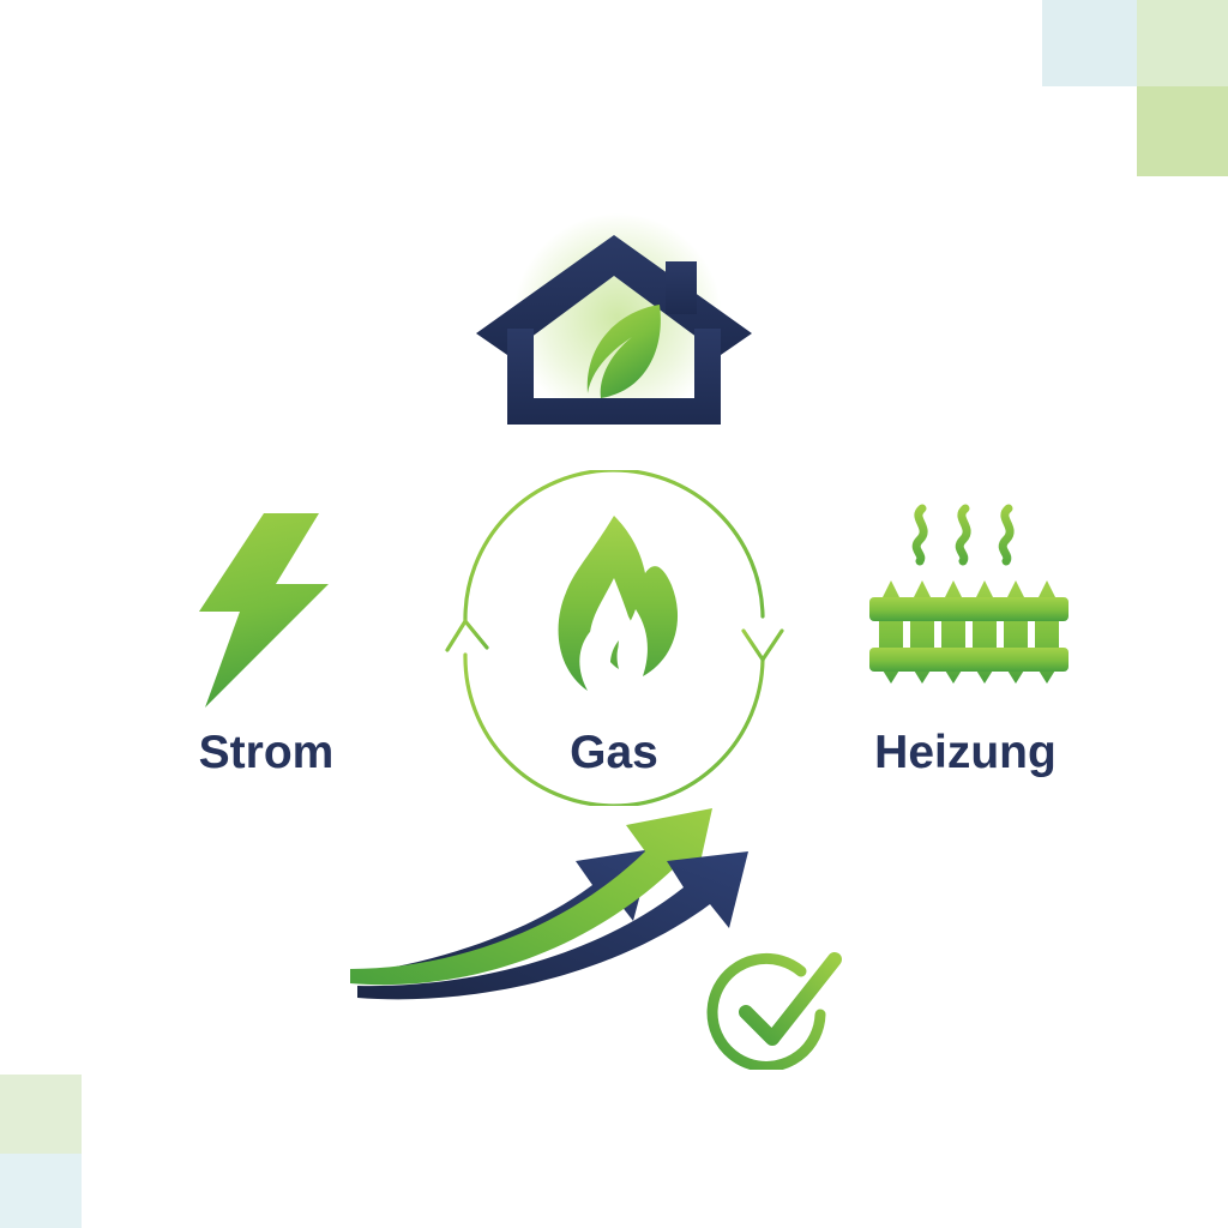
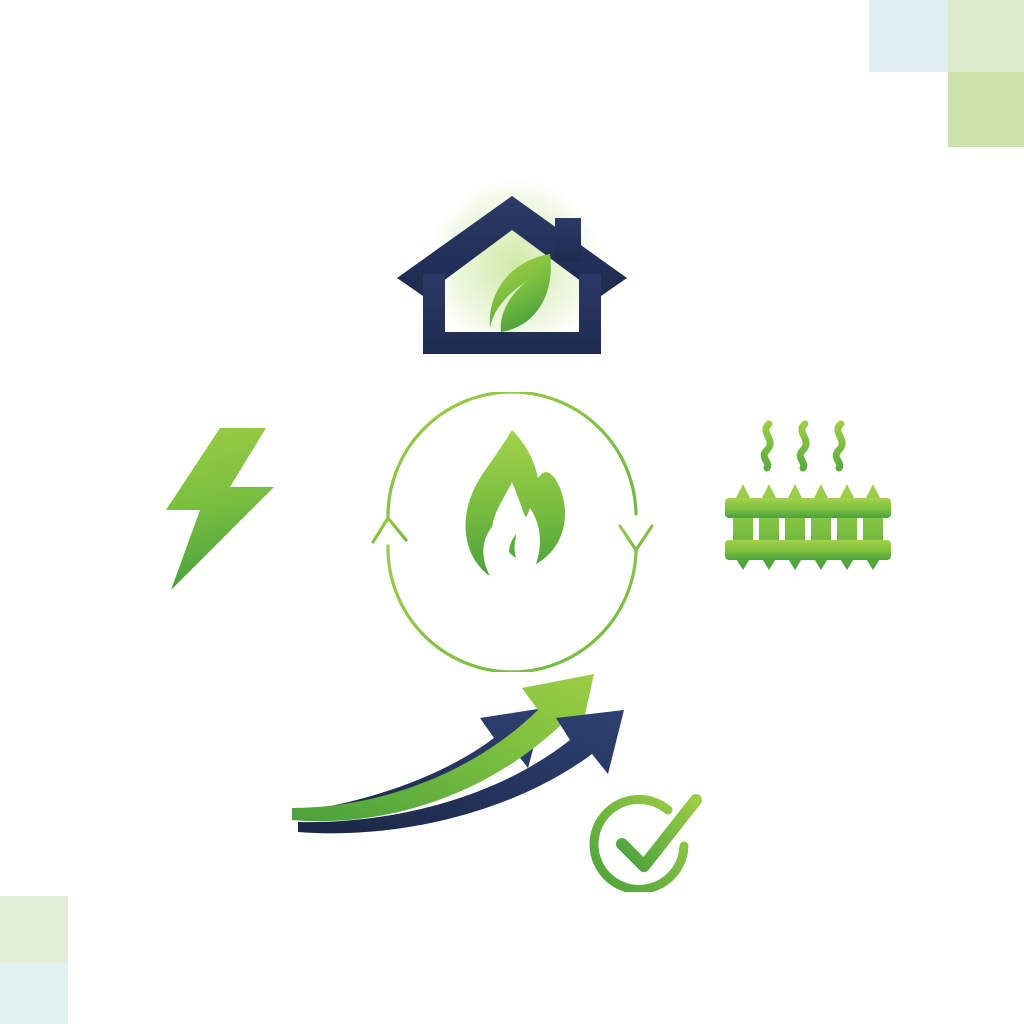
- Strom
- Gas
- Heizung
